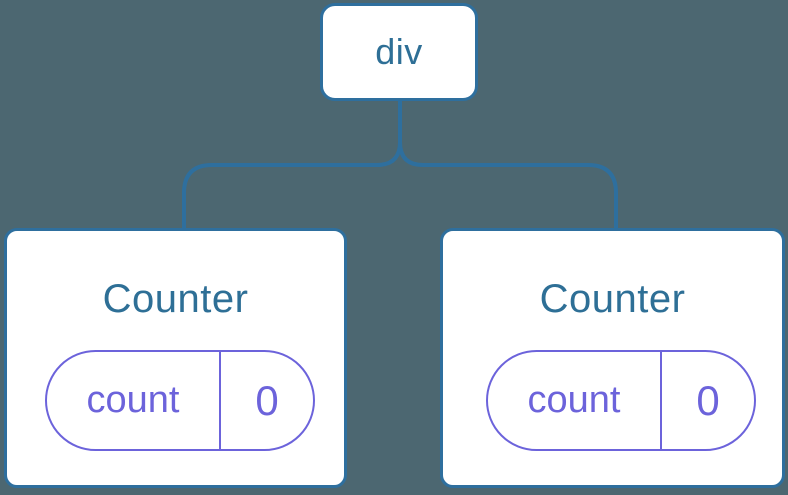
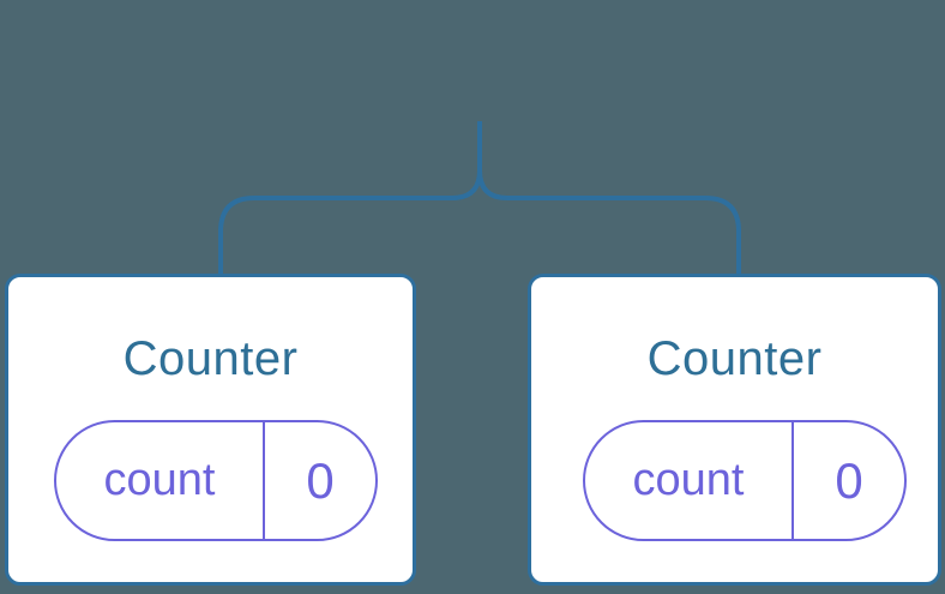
- div
  Counter
  count
  0
  Counter
  count
  0
